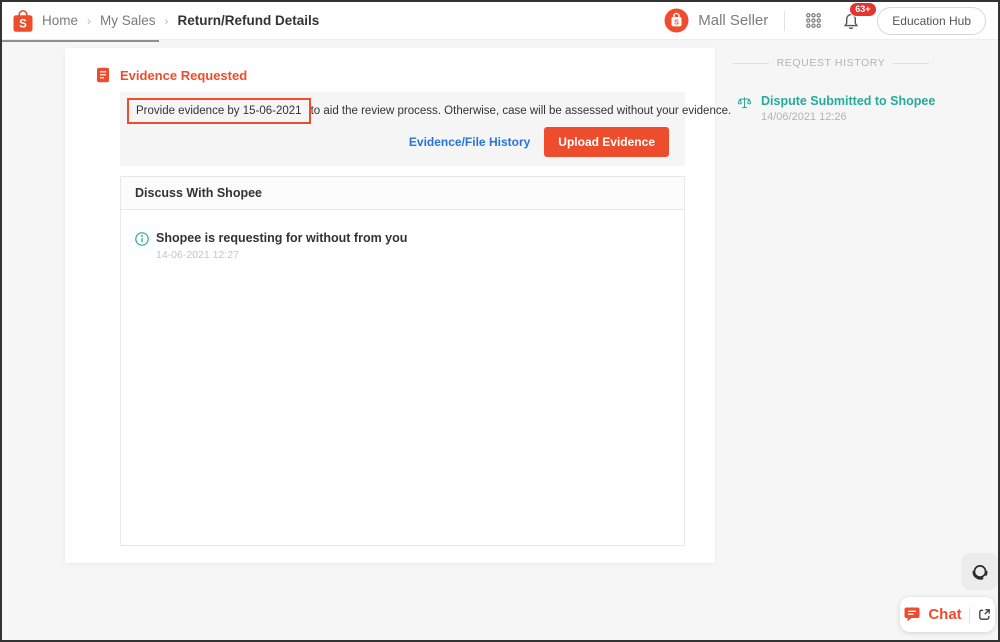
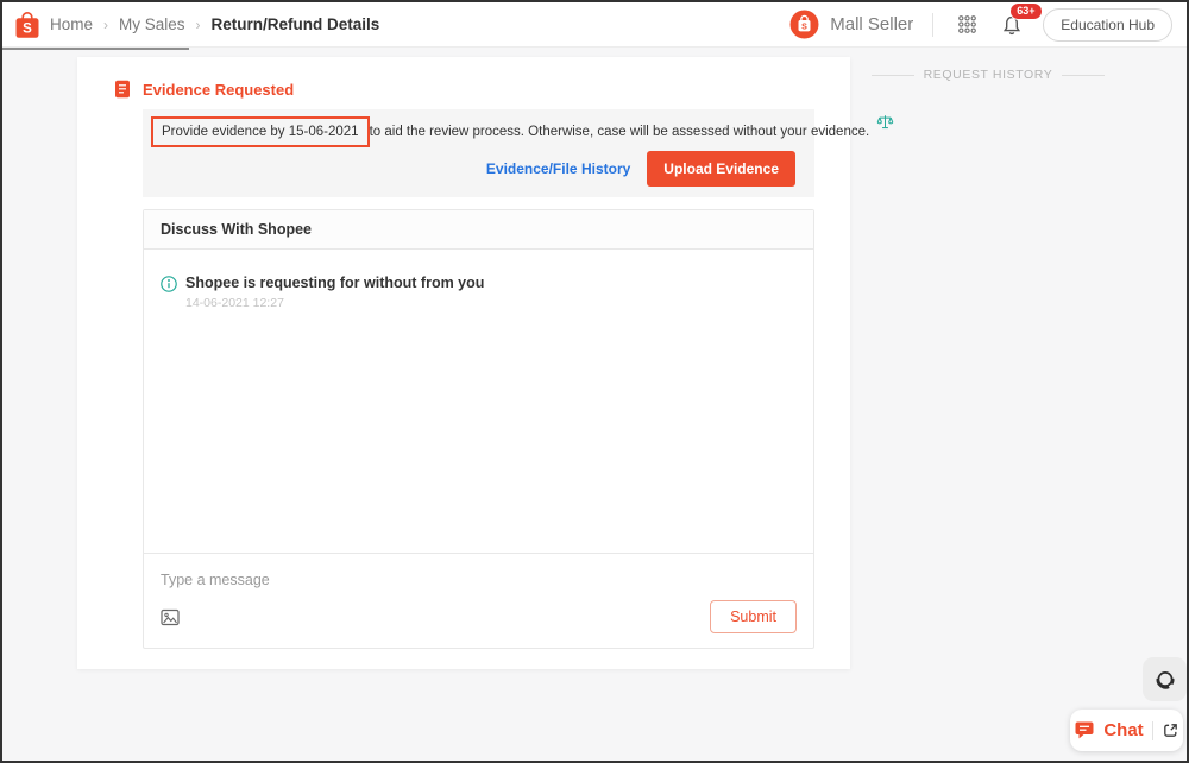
  S
  Home
  ›
  My Sales
  ›
  Return/Refund Details
  S
  Mall Seller
  63+
  Education Hub
  Evidence Requested
  Provide evidence by 15-06-2021
  to aid the review process. Otherwise, case will be assessed without your evidence.
  Evidence/File History
  Upload Evidence
  Discuss With Shopee
  Shopee is requesting for without from you
  14-06-2021 12:27
+ Type a message
+ Submit
  REQUEST HISTORY
- Dispute Submitted to Shopee
- 14/06/2021 12:26
  Chat
